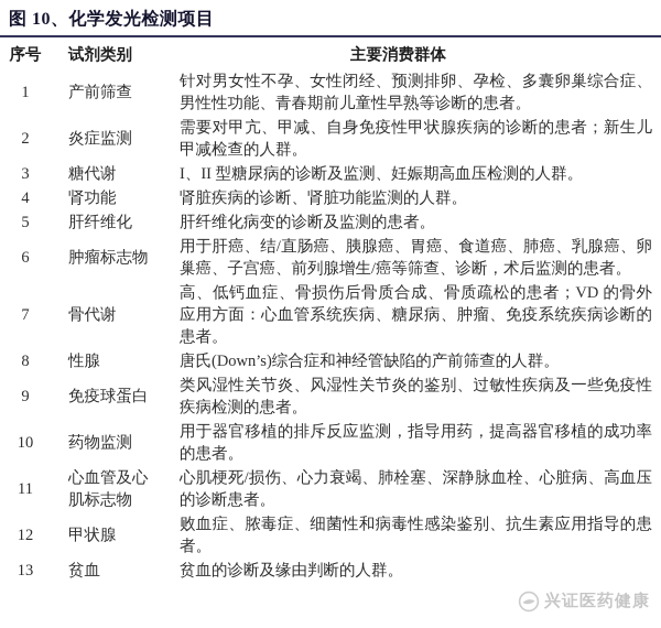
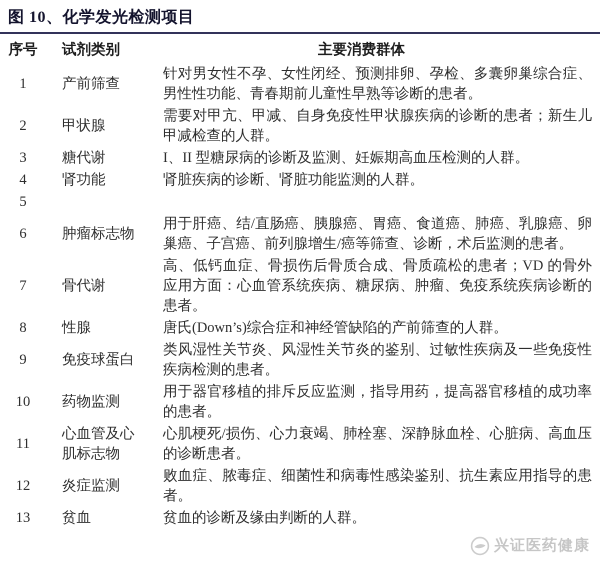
  图 10、化学发光检测项目
  序号
  试剂类别
  主要消费群体
  1
  产前筛查
  针对男女性不孕、女性闭经、预测排卵、孕检、多囊卵巢综合症、男性性功能、青春期前儿童性早熟等诊断的患者。
  2
- 炎症监测
+ 甲状腺
  需要对甲亢、甲减、自身免疫性甲状腺疾病的诊断的患者；新生儿甲减检查的人群。
  3
  糖代谢
  I、II 型糖尿病的诊断及监测、妊娠期高血压检测的人群。
  4
  肾功能
  肾脏疾病的诊断、肾脏功能监测的人群。
  5
- 肝纤维化
- 肝纤维化病变的诊断及监测的患者。
  6
  肿瘤标志物
  用于肝癌、结/直肠癌、胰腺癌、胃癌、食道癌、肺癌、乳腺癌、卵巢癌、子宫癌、前列腺增生/癌等筛查、诊断，术后监测的患者。
  7
  骨代谢
  高、低钙血症、骨损伤后骨质合成、骨质疏松的患者；VD 的骨外应用方面：心血管系统疾病、糖尿病、肿瘤、免疫系统疾病诊断的患者。
  8
  性腺
  唐氏(Down’s)综合症和神经管缺陷的产前筛查的人群。
  9
  免疫球蛋白
  类风湿性关节炎、风湿性关节炎的鉴别、过敏性疾病及一些免疫性疾病检测的患者。
  10
  药物监测
  用于器官移植的排斥反应监测，指导用药，提高器官移植的成功率的患者。
  11
  心血管及心肌标志物
  心肌梗死/损伤、心力衰竭、肺栓塞、深静脉血栓、心脏病、高血压的诊断患者。
  12
- 甲状腺
+ 炎症监测
  败血症、脓毒症、细菌性和病毒性感染鉴别、抗生素应用指导的患者。
  13
  贫血
  贫血的诊断及缘由判断的人群。
  兴证医药健康
